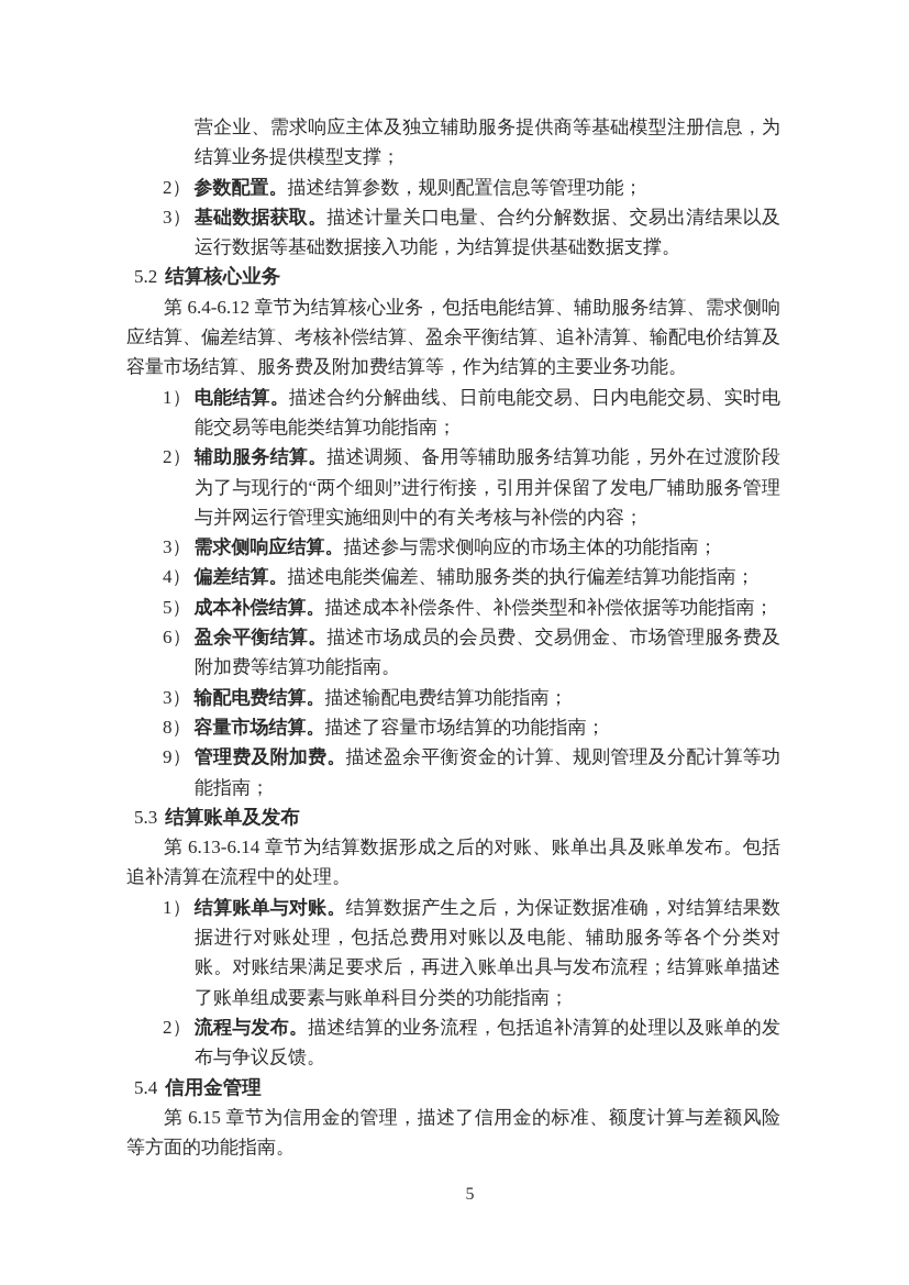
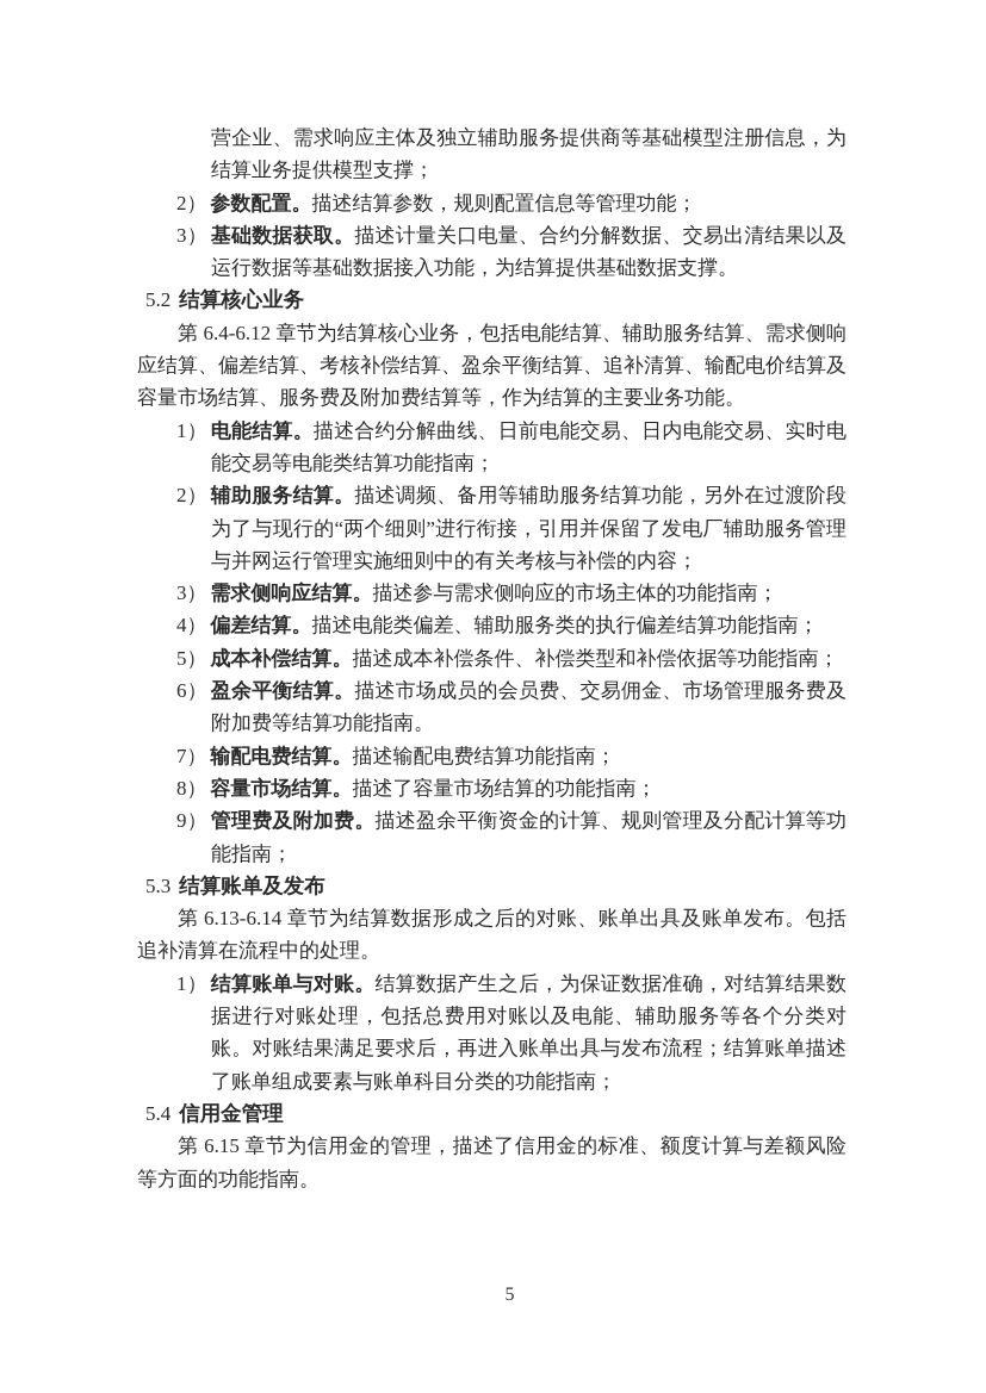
  营企业、需求响应主体及独立辅助服务提供商等基础模型注册信息，为结算业务提供模型支撑；
  2） 参数配置。描述结算参数，规则配置信息等管理功能；
  3） 基础数据获取。描述计量关口电量、合约分解数据、交易出清结果以及运行数据等基础数据接入功能，为结算提供基础数据支撑。
  5.2 结算核心业务
  第 6.4-6.12 章节为结算核心业务，包括电能结算、辅助服务结算、需求侧响应结算、偏差结算、考核补偿结算、盈余平衡结算、追补清算、输配电价结算及容量市场结算、服务费及附加费结算等，作为结算的主要业务功能。
  1） 电能结算。描述合约分解曲线、日前电能交易、日内电能交易、实时电能交易等电能类结算功能指南；
  2） 辅助服务结算。描述调频、备用等辅助服务结算功能，另外在过渡阶段为了与现行的“两个细则”进行衔接，引用并保留了发电厂辅助服务管理与并网运行管理实施细则中的有关考核与补偿的内容；
  3） 需求侧响应结算。描述参与需求侧响应的市场主体的功能指南；
  4） 偏差结算。描述电能类偏差、辅助服务类的执行偏差结算功能指南；
  5） 成本补偿结算。描述成本补偿条件、补偿类型和补偿依据等功能指南；
  6） 盈余平衡结算。描述市场成员的会员费、交易佣金、市场管理服务费及附加费等结算功能指南。
- 3） 输配电费结算。描述输配电费结算功能指南；
+ 7） 输配电费结算。描述输配电费结算功能指南；
  8） 容量市场结算。描述了容量市场结算的功能指南；
  9） 管理费及附加费。描述盈余平衡资金的计算、规则管理及分配计算等功能指南；
  5.3 结算账单及发布
  第 6.13-6.14 章节为结算数据形成之后的对账、账单出具及账单发布。包括追补清算在流程中的处理。
  1） 结算账单与对账。结算数据产生之后，为保证数据准确，对结算结果数据进行对账处理，包括总费用对账以及电能、辅助服务等各个分类对账。对账结果满足要求后，再进入账单出具与发布流程；结算账单描述了账单组成要素与账单科目分类的功能指南；
- 2） 流程与发布。描述结算的业务流程，包括追补清算的处理以及账单的发布与争议反馈。
  5.4 信用金管理
  第 6.15 章节为信用金的管理，描述了信用金的标准、额度计算与差额风险等方面的功能指南。
  5
